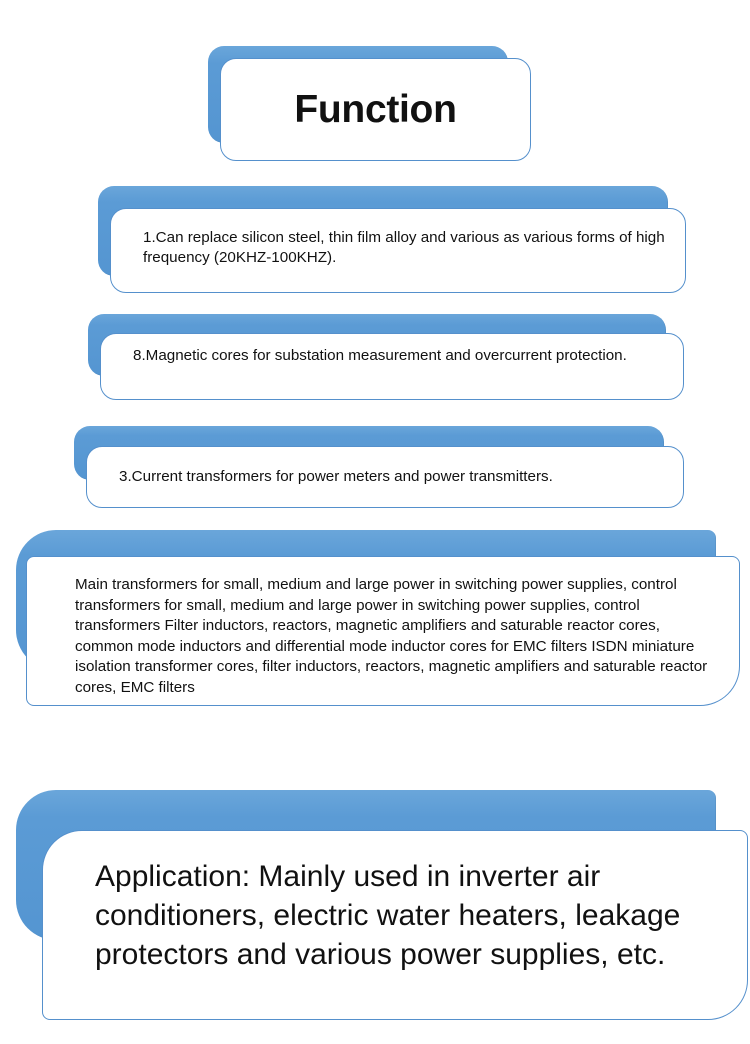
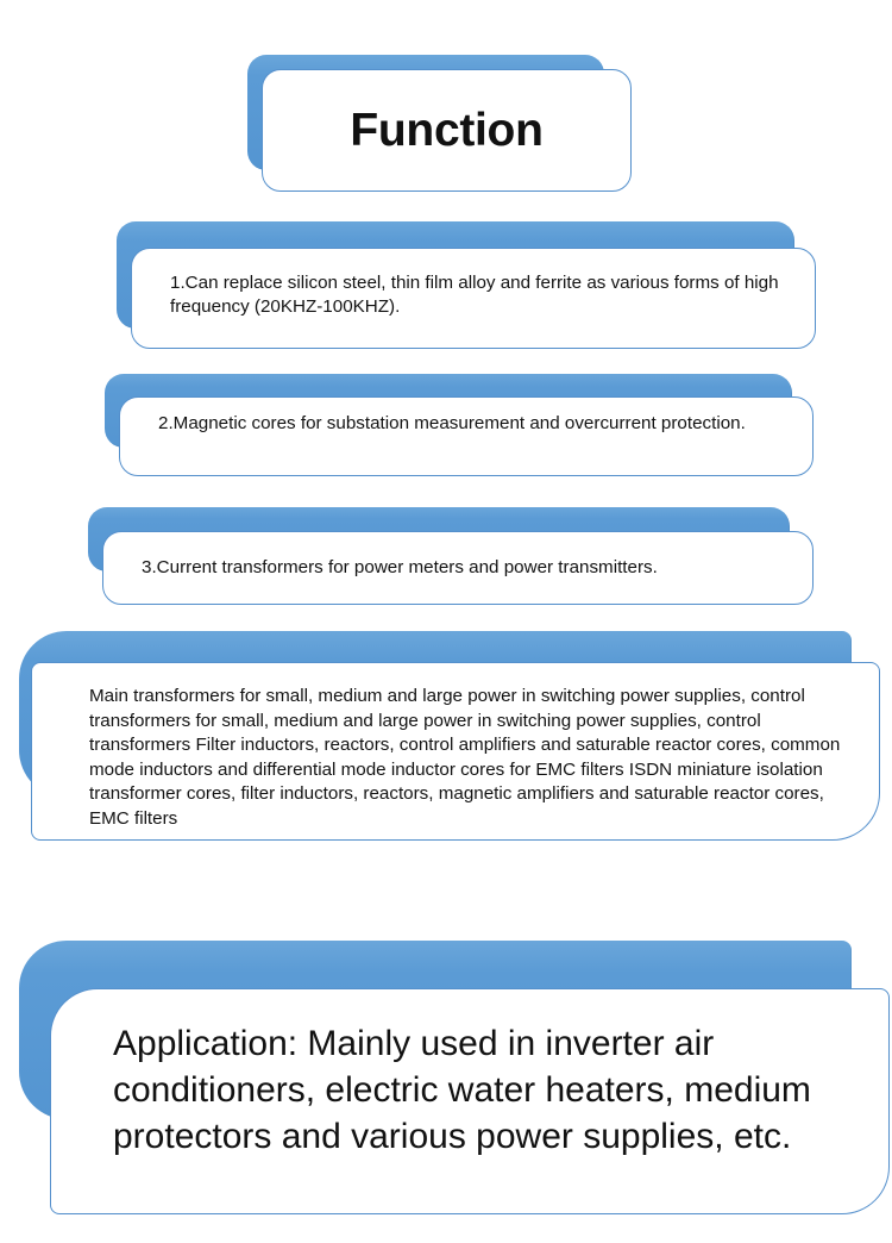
  Function
- 1.Can replace silicon steel, thin film alloy and various as various forms of high frequency (20KHZ-100KHZ).
+ 1.Can replace silicon steel, thin film alloy and ferrite as various forms of high frequency (20KHZ-100KHZ).
- 8.Magnetic cores for substation measurement and overcurrent protection.
+ 2.Magnetic cores for substation measurement and overcurrent protection.
  3.Current transformers for power meters and power transmitters.
- Main transformers for small, medium and large power in switching power supplies, control transformers for small, medium and large power in switching power supplies, control transformers Filter inductors, reactors, magnetic amplifiers and saturable reactor cores, common mode inductors and differential mode inductor cores for EMC filters ISDN miniature isolation transformer cores, filter inductors, reactors, magnetic amplifiers and saturable reactor cores, EMC filters
+ Main transformers for small, medium and large power in switching power supplies, control transformers for small, medium and large power in switching power supplies, control transformers Filter inductors, reactors, control amplifiers and saturable reactor cores, common mode inductors and differential mode inductor cores for EMC filters ISDN miniature isolation transformer cores, filter inductors, reactors, magnetic amplifiers and saturable reactor cores, EMC filters
- Application: Mainly used in inverter air conditioners, electric water heaters, leakage protectors and various power supplies, etc.
+ Application: Mainly used in inverter air conditioners, electric water heaters, medium protectors and various power supplies, etc.
